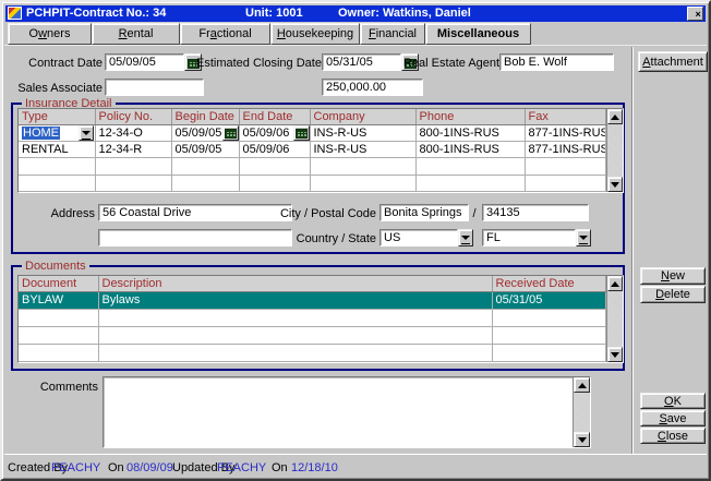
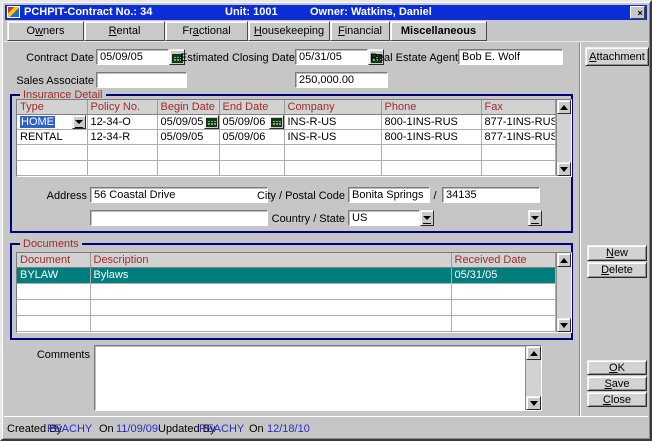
  PCHPIT-Contract No.: 34
  Unit: 1001
  Owner: Watkins, Daniel
  ×
  Owners
  Rental
  Fractional
  Housekeeping
  Financial
  Miscellaneous
  Contract Date
  05/09/05
  Estimated Closing Date
  05/31/05
  Real Estate Agent
  Bob E. Wolf
  Sales Associate
  250,000.00
  Insurance Detail
  Type	Policy No.	Begin Date	End Date	Company	Phone	Fax
  HOME	12-34-O	05/09/05	05/09/06	INS-R-US	800-1INS-RUS	877-1INS-RUS
  RENTAL	12-34-R	05/09/05	05/09/06	INS-R-US	800-1INS-RUS	877-1INS-RUS
  Address
  56 Coastal Drive
  City / Postal Code
  Bonita Springs
  /
  34135
  Country / State
  US
- FL
  Documents
  Document	Description	Received Date
  BYLAW	Bylaws	05/31/05
  Comments
  Attachment
  New
  Delete
  OK
  Save
  Close
  Created By
  PEACHY
  On
- 08/09/09
+ 11/09/09
  Updated By
  PEACHY
  On
  12/18/10
